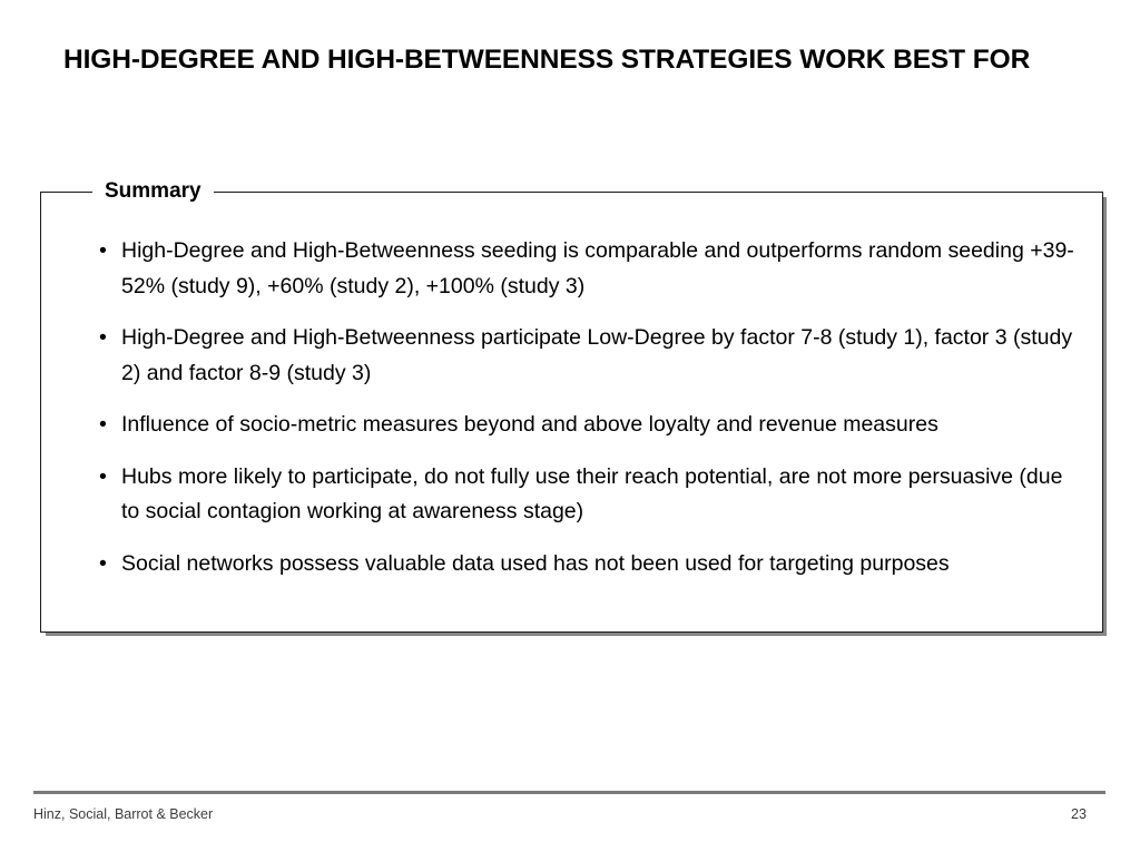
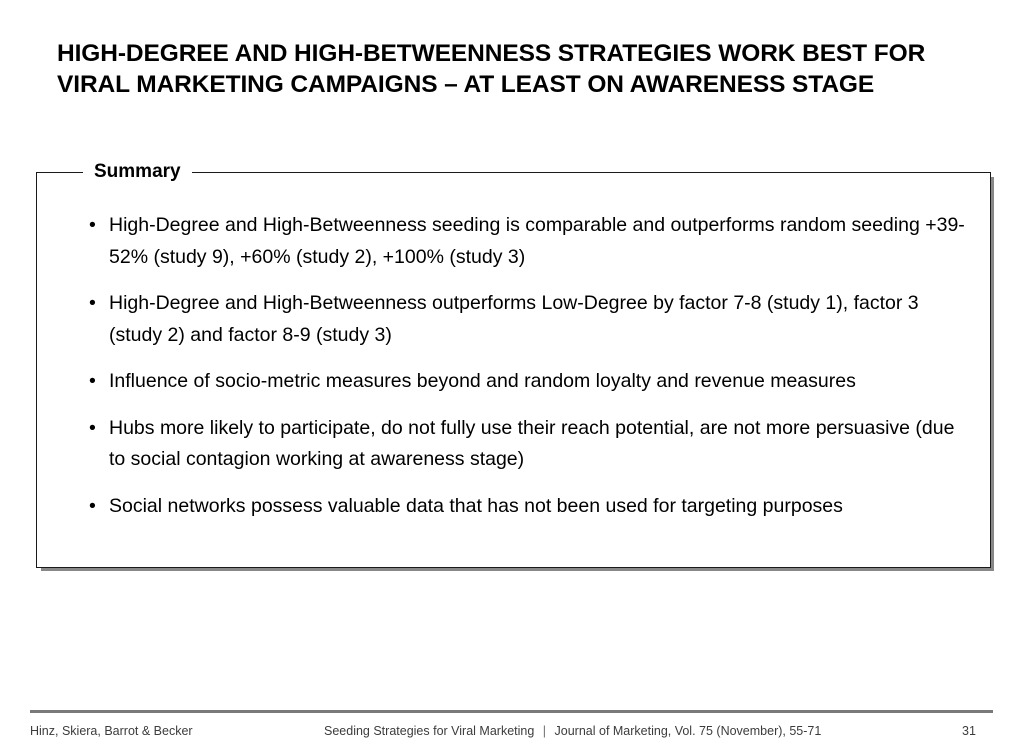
  HIGH-DEGREE AND HIGH-BETWEENNESS STRATEGIES WORK BEST FOR
+ VIRAL MARKETING CAMPAIGNS – AT LEAST ON AWARENESS STAGE
  Summary
  •
  High-Degree and High-Betweenness seeding is comparable and outperforms random seeding +39-52% (study 9), +60% (study 2), +100% (study 3)
  •
- High-Degree and High-Betweenness participate Low-Degree by factor 7-8 (study 1), factor 3 (study 2) and factor 8-9 (study 3)
+ High-Degree and High-Betweenness outperforms Low-Degree by factor 7-8 (study 1), factor 3 (study 2) and factor 8-9 (study 3)
  •
- Influence of socio-metric measures beyond and above loyalty and revenue measures
+ Influence of socio-metric measures beyond and random loyalty and revenue measures
  •
  Hubs more likely to participate, do not fully use their reach potential, are not more persuasive (due to social contagion working at awareness stage)
  •
- Social networks possess valuable data used has not been used for targeting purposes
+ Social networks possess valuable data that has not been used for targeting purposes
- Hinz, Social, Barrot & Becker
+ Hinz, Skiera, Barrot & Becker
+ Seeding Strategies for Viral Marketing | Journal of Marketing, Vol. 75 (November), 55-71
- 23
+ 31
